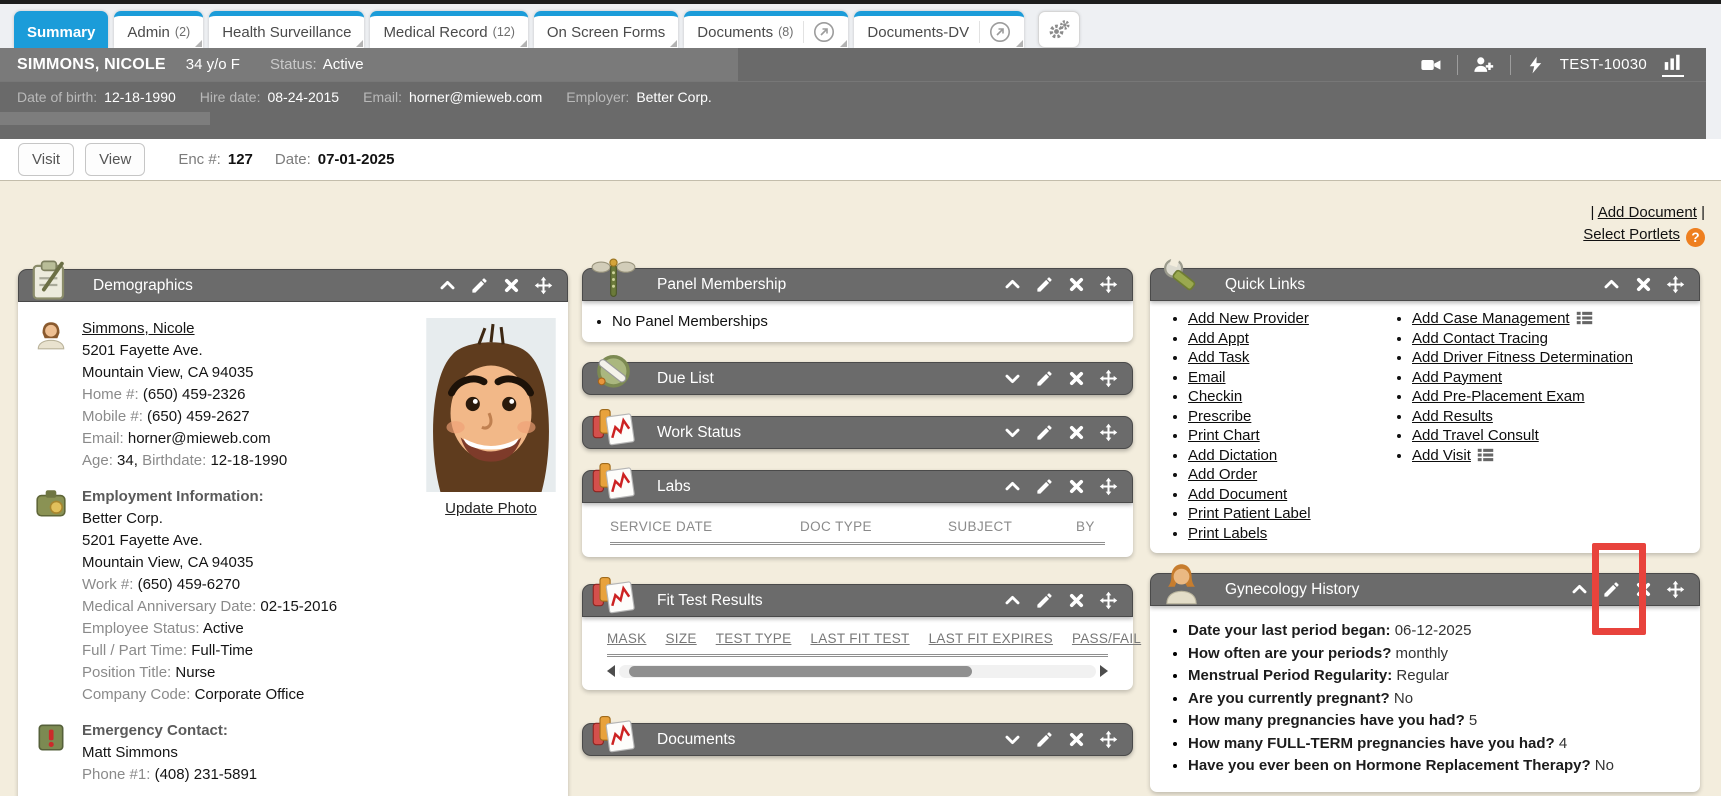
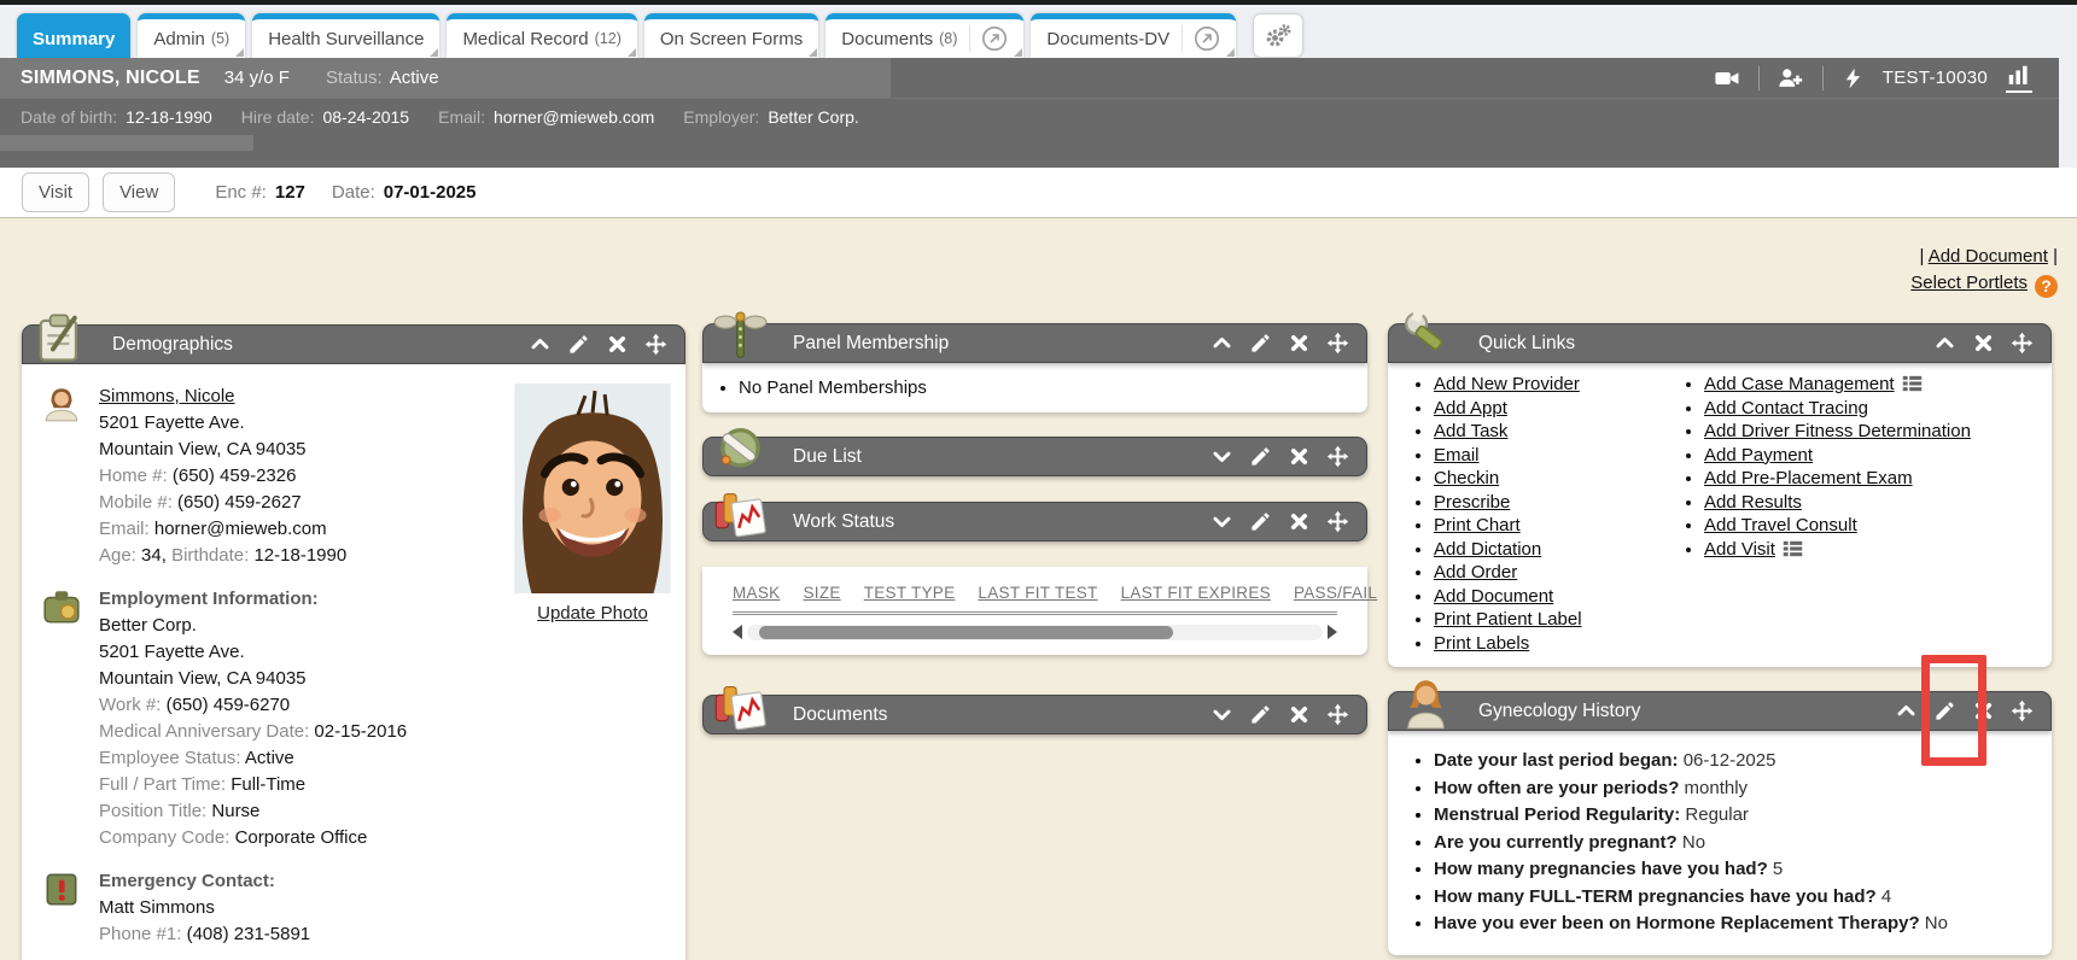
  Summary
  Admin
- (2)
+ (5)
  Health Surveillance
  Medical Record
  (12)
  On Screen Forms
  Documents
  (8)
  Documents-DV
  SIMMONS, NICOLE
  34 y/o F
  Status:
  Active
  TEST-10030
  Date of birth:
  12-18-1990
  Hire date:
  08-24-2015
  Email:
  horner@mieweb.com
  Employer:
  Better Corp.
  Visit
  View
  Enc #:
  127
  Date:
  07-01-2025
  | Add Document |
  Select Portlets ?
  Demographics
  Simmons, Nicole
  5201 Fayette Ave.
  Mountain View, CA 94035
  Home #: (650) 459-2326
  Mobile #: (650) 459-2627
  Email: horner@mieweb.com
  Age: 34, Birthdate: 12-18-1990
  Employment Information:
  Better Corp.
  5201 Fayette Ave.
  Mountain View, CA 94035
  Work #: (650) 459-6270
  Medical Anniversary Date: 02-15-2016
  Employee Status: Active
  Full / Part Time: Full-Time
  Position Title: Nurse
  Company Code: Corporate Office
  Emergency Contact:
  Matt Simmons
  Phone #1: (408) 231-5891
  Update Photo
  Panel Membership
  No Panel Memberships
  Due List
  Work Status
- Labs
- SERVICE DATE
- DOC TYPE
- SUBJECT
- BY
- Fit Test Results
  MASK
  SIZE
  TEST TYPE
  LAST FIT TEST
  LAST FIT EXPIRES
  PASS/FAIL
  Documents
  Quick Links
  Add New Provider
  Add Appt
  Add Task
  Email
  Checkin
  Prescribe
  Print Chart
  Add Dictation
  Add Order
  Add Document
  Print Patient Label
  Print Labels
  Add Case Management
  Add Contact Tracing
  Add Driver Fitness Determination
  Add Payment
  Add Pre-Placement Exam
  Add Results
  Add Travel Consult
  Add Visit
  Gynecology History
  Date your last period began: 06-12-2025
  How often are your periods? monthly
  Menstrual Period Regularity: Regular
  Are you currently pregnant? No
  How many pregnancies have you had? 5
  How many FULL-TERM pregnancies have you had? 4
  Have you ever been on Hormone Replacement Therapy? No
